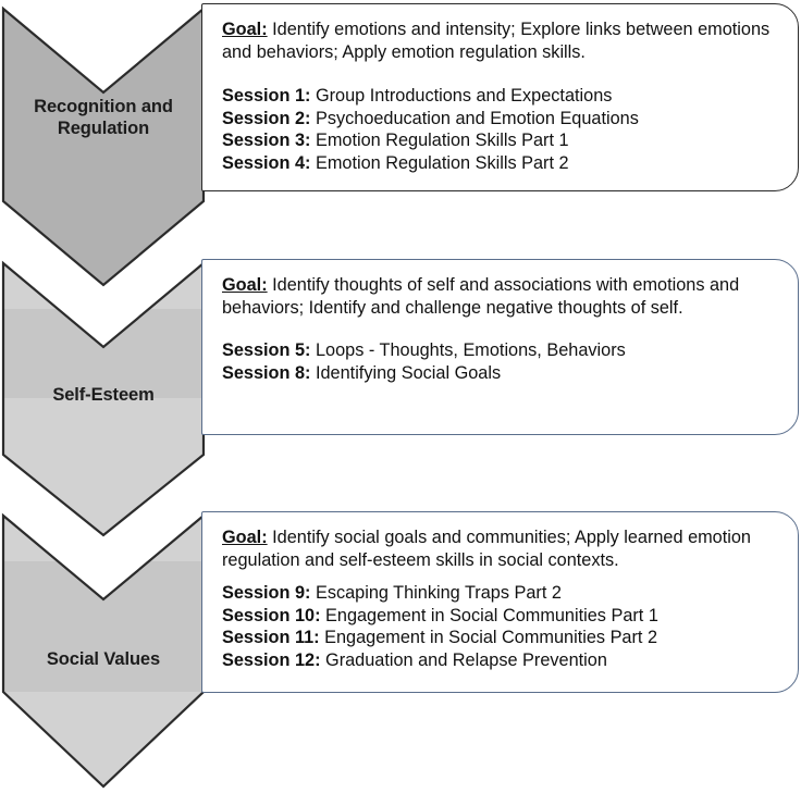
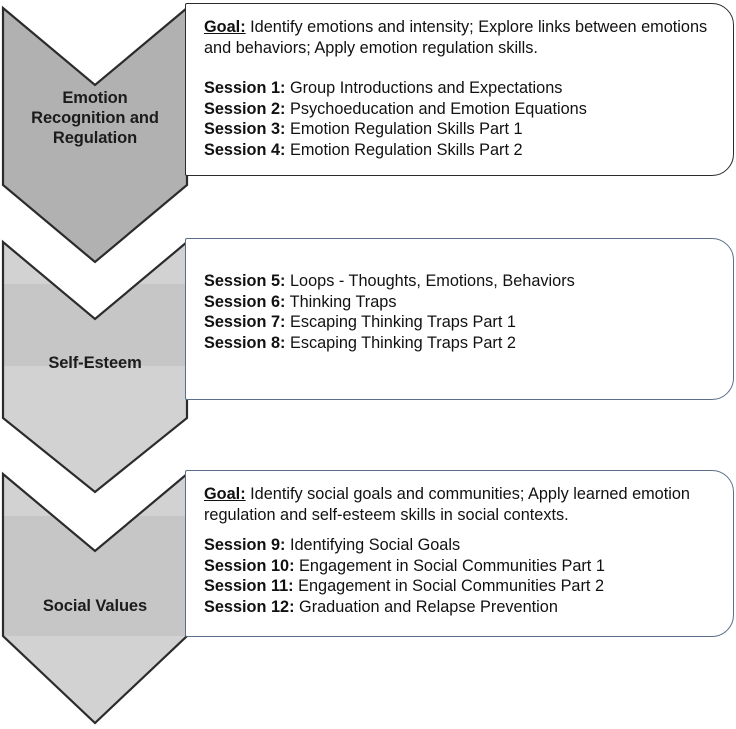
+ Emotion
  Recognition and
  Regulation
  Goal: Identify emotions and intensity; Explore links between emotions and behaviors; Apply emotion regulation skills.
  Session 1: Group Introductions and Expectations
  Session 2: Psychoeducation and Emotion Equations
  Session 3: Emotion Regulation Skills Part 1
  Session 4: Emotion Regulation Skills Part 2
  Self-Esteem
- Goal: Identify thoughts of self and associations with emotions and behaviors; Identify and challenge negative thoughts of self.
  Session 5: Loops - Thoughts, Emotions, Behaviors
+ Session 6: Thinking Traps
+ Session 7: Escaping Thinking Traps Part 1
- Session 8: Identifying Social Goals
+ Session 8: Escaping Thinking Traps Part 2
  Social Values
  Goal: Identify social goals and communities; Apply learned emotion regulation and self-esteem skills in social contexts.
- Session 9: Escaping Thinking Traps Part 2
+ Session 9: Identifying Social Goals
  Session 10: Engagement in Social Communities Part 1
  Session 11: Engagement in Social Communities Part 2
  Session 12: Graduation and Relapse Prevention
